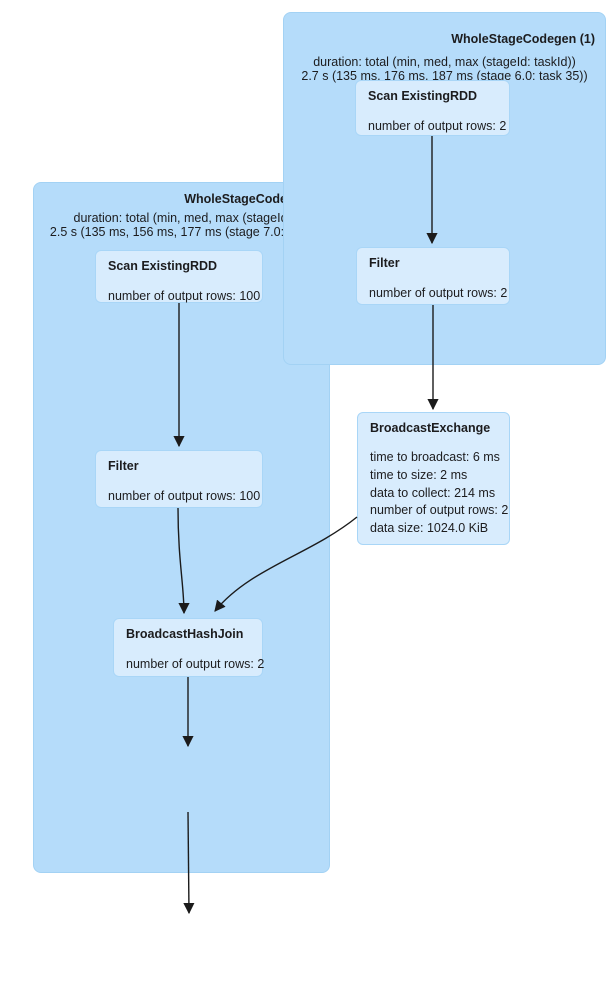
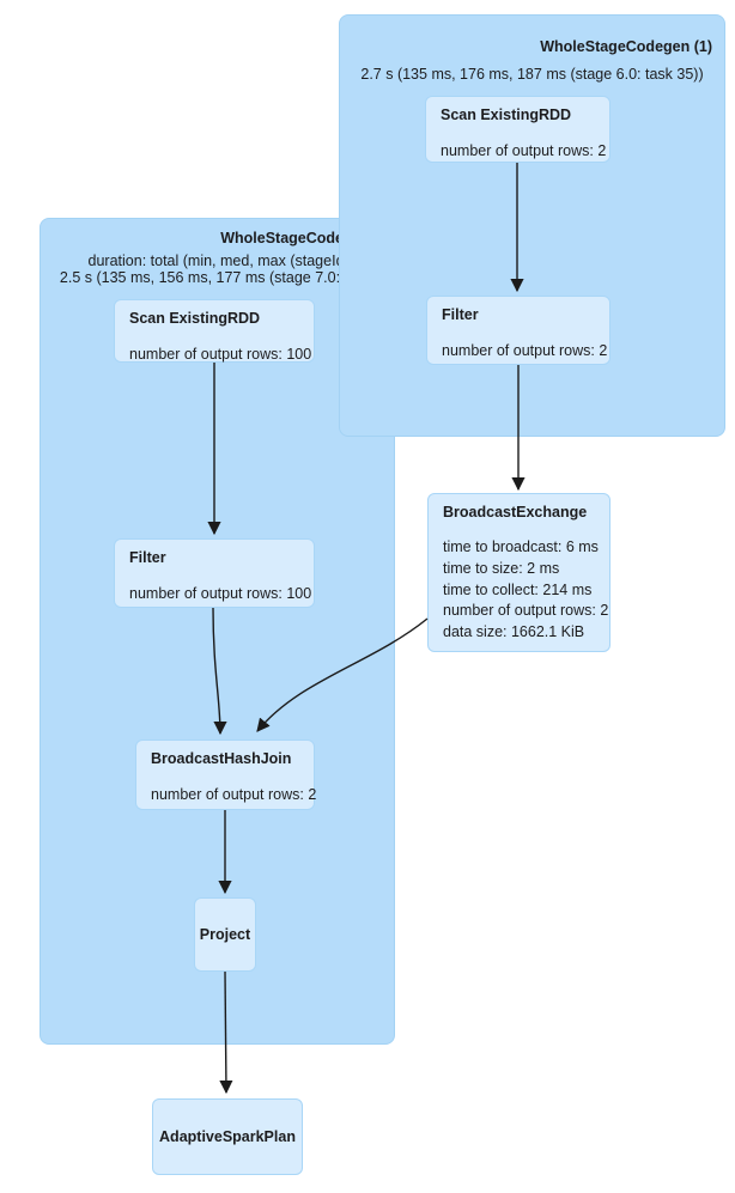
  WholeStageCod
  duration: total (min, med, max (stageI
  2.5 s (135 ms, 156 ms, 177 ms (stage 7.0
  Scan ExistingRDD
  number of output rows: 10
  Filter
  number of output rows: 10
  BroadcastHashJoin
  number of output rows
+ Project
  WholeStageCodegen (1)
- duration: total (min, med, max (stageId: taskId))
  2.7 s (135 ms, 176 ms, 187 ms (stage 6.0: task 35))
  Scan ExistingRDD
  number of output rows:
  Filter
  number of output rows:
  BroadcastExchange
  time to broadcast: 6 ms
  time to size: 2 ms
- data to collect: 214 ms
+ time to collect: 214 ms
  number of output rows:
- data size: 1024.0 KiB
+ data size: 1662.1 KiB
+ AdaptiveSparkPlan
